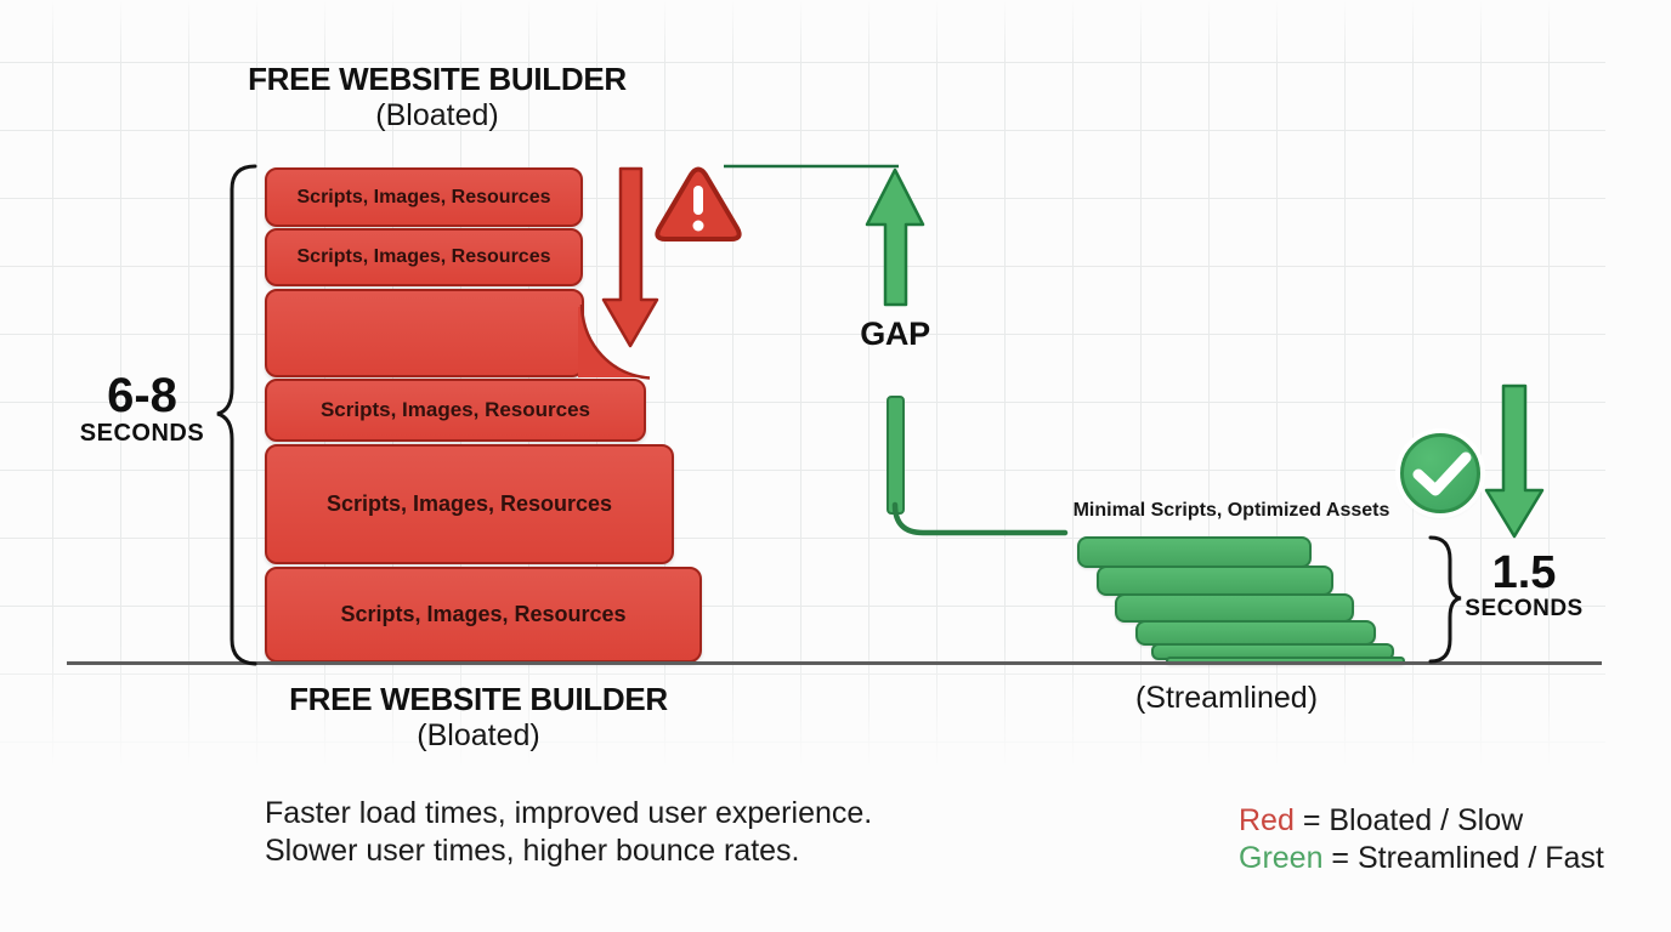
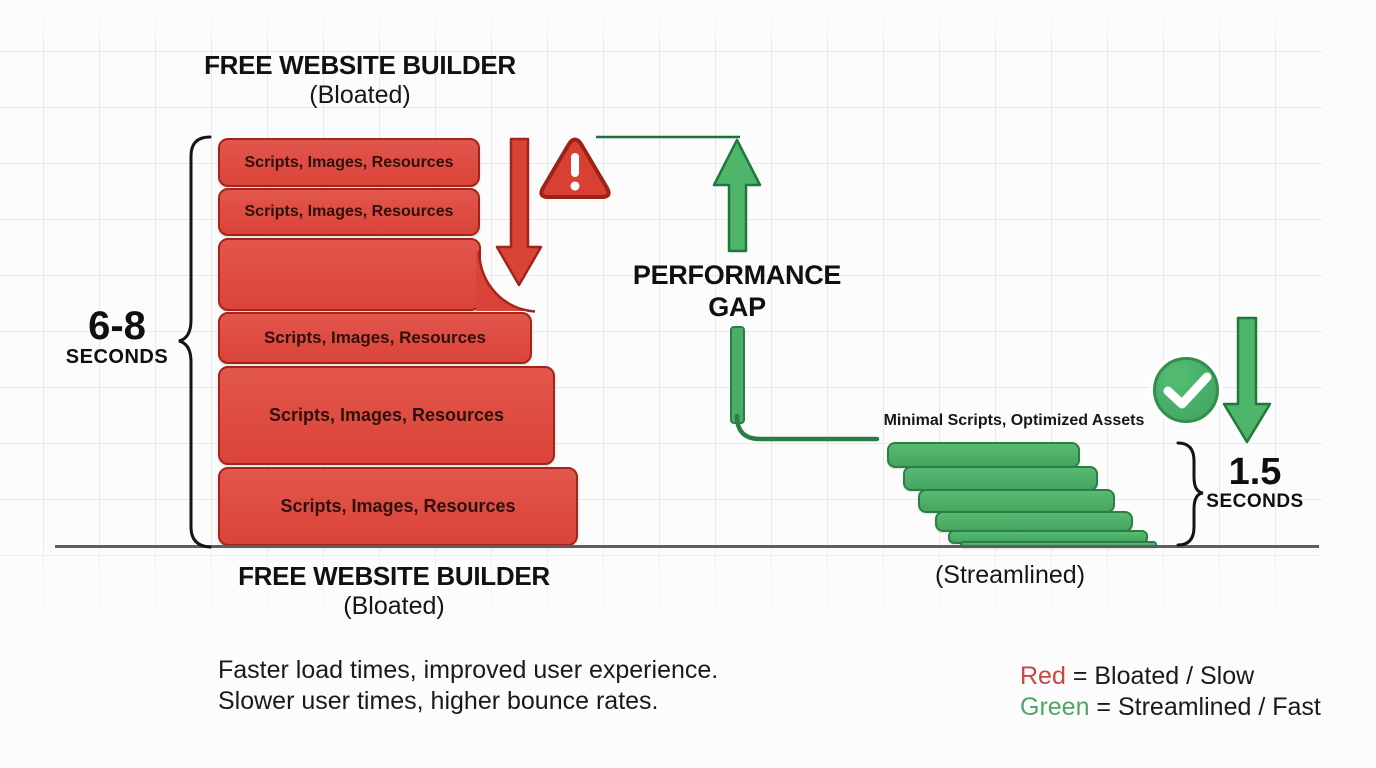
  FREE WEBSITE BUILDER
  (Bloated)
  6-8
  SECONDS
  Scripts, Images, Resources
  Scripts, Images, Resources
  Scripts, Images, Resources
  Scripts, Images, Resources
  Scripts, Images, Resources
+ PERFORMANCE
  GAP
  Minimal Scripts, Optimized Assets
  1.5
  SECONDS
  FREE WEBSITE BUILDER
  (Bloated)
  (Streamlined)
  Faster load times, improved user experience.
  Slower user times, higher bounce rates.
  Red = Bloated / Slow
  Green = Streamlined / Fast
